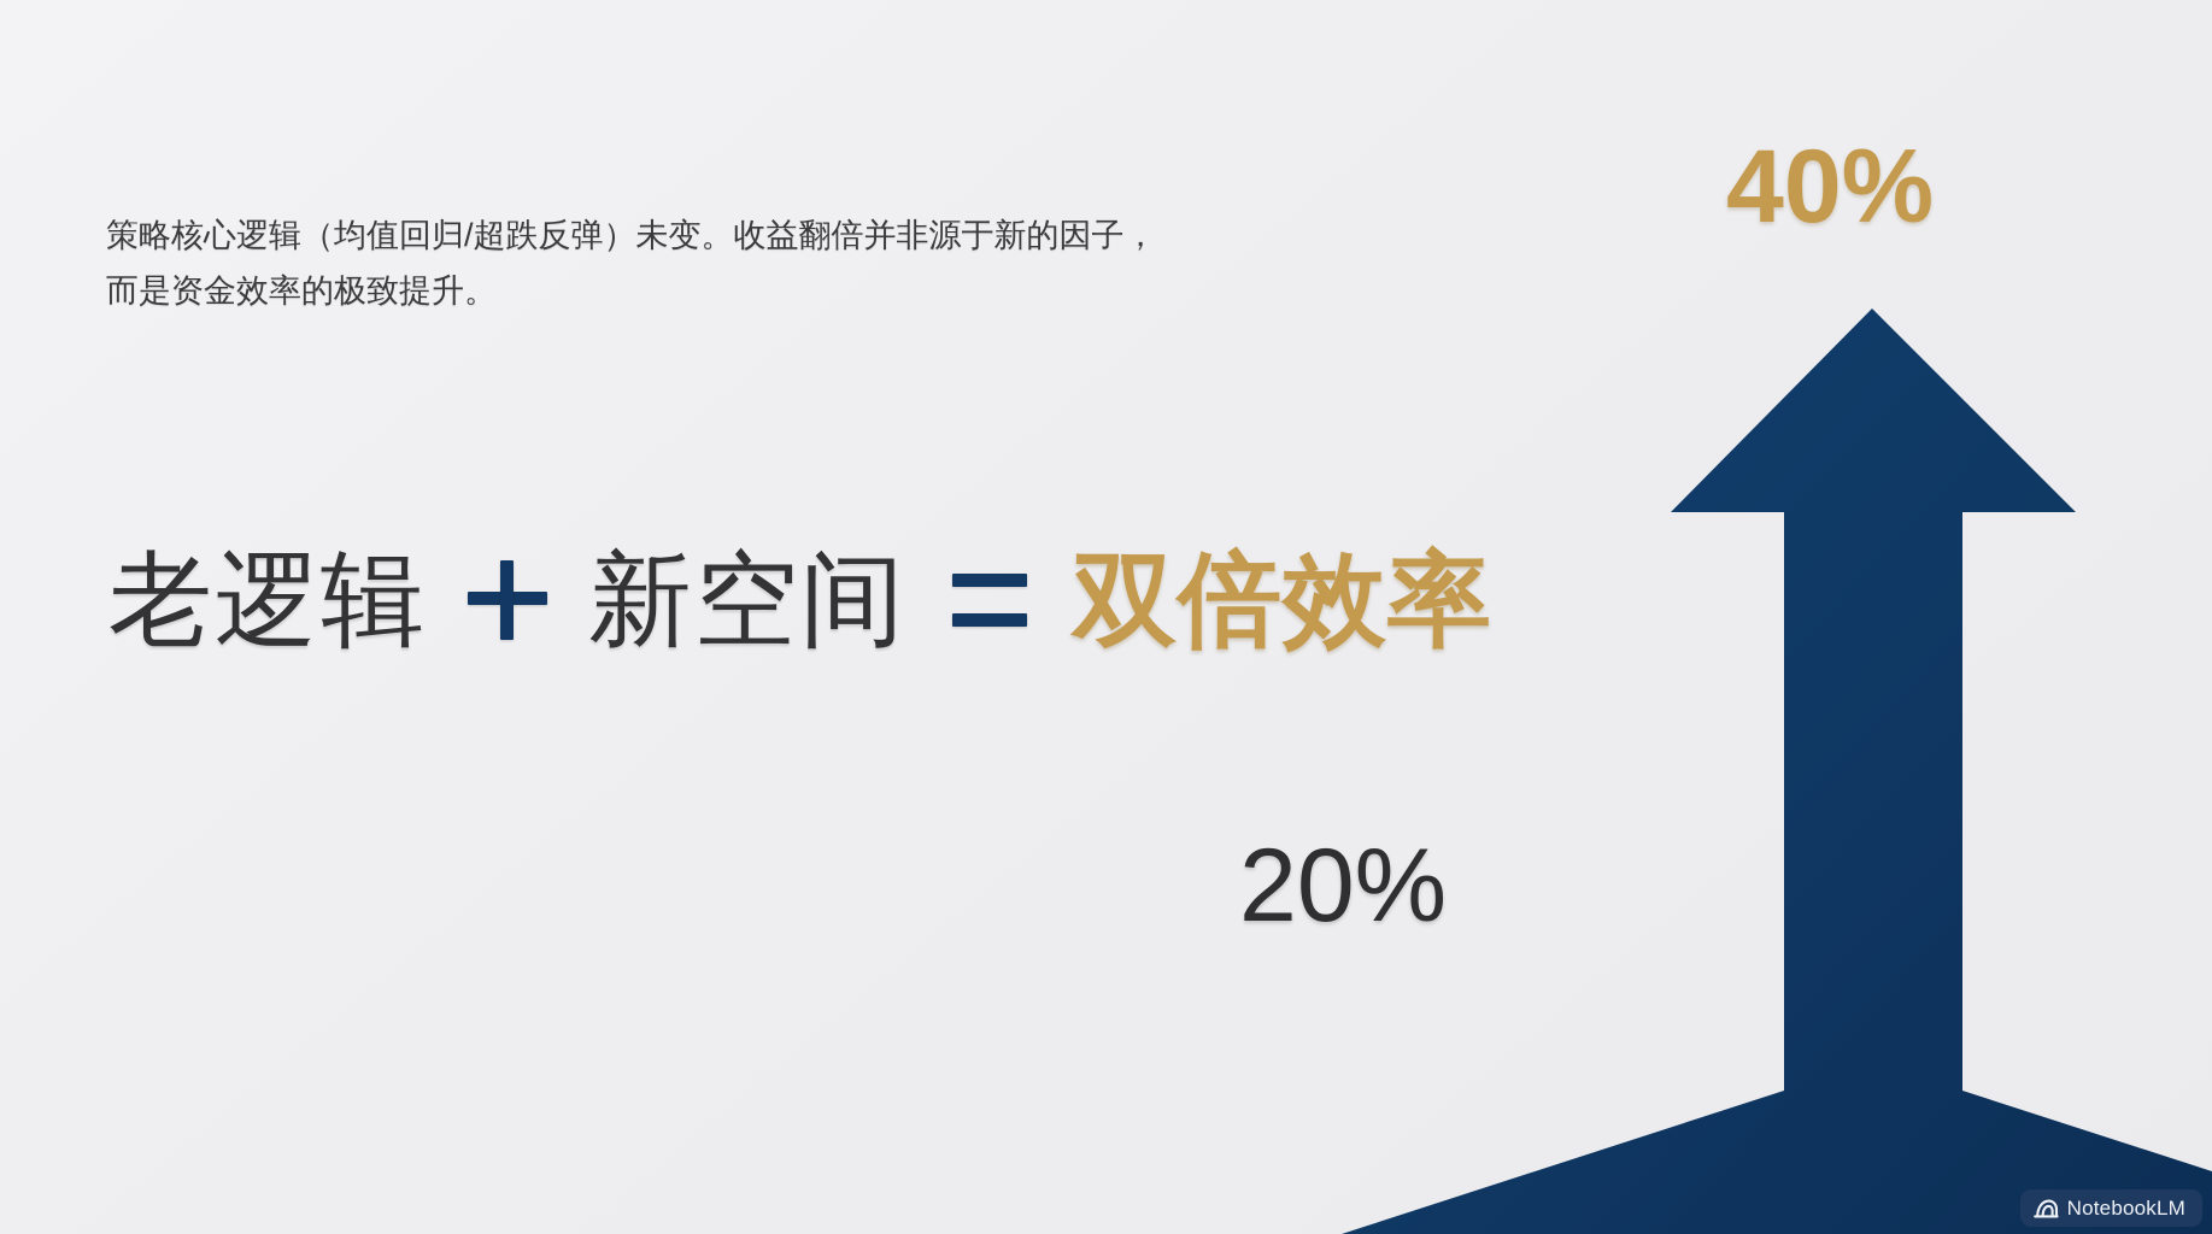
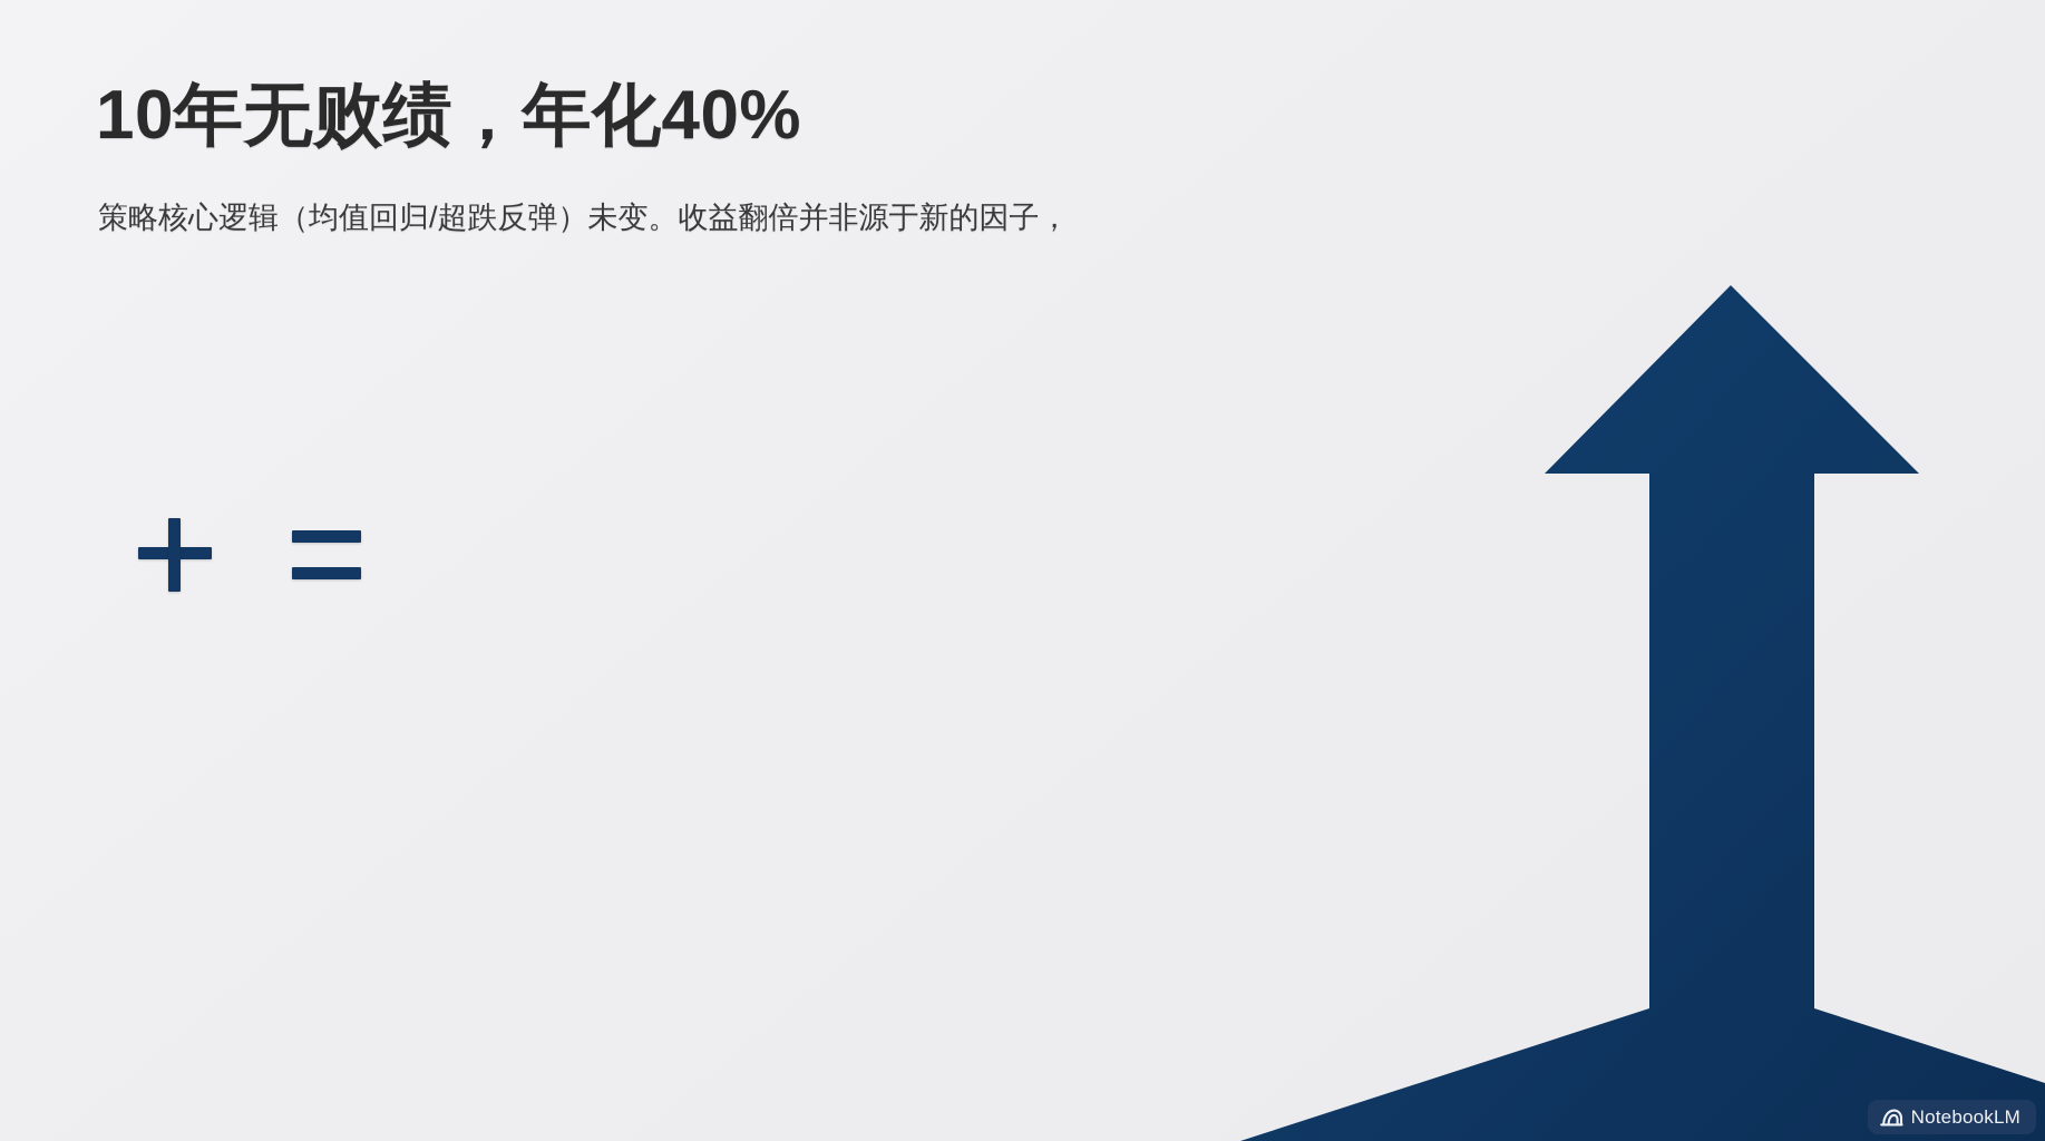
+ 10年无败绩，年化40%
  策略核心逻辑（均值回归/超跌反弹）未变。收益翻倍并非源于新的因子，
- 而是资金效率的极致提升。
- 老逻辑
- 新空间
- 双倍效率
- 40%
- 20%
  NotebookLM
